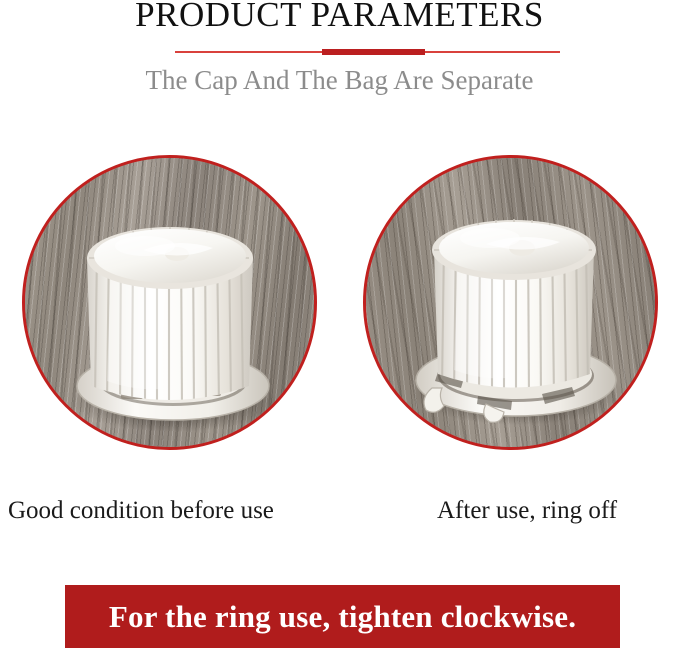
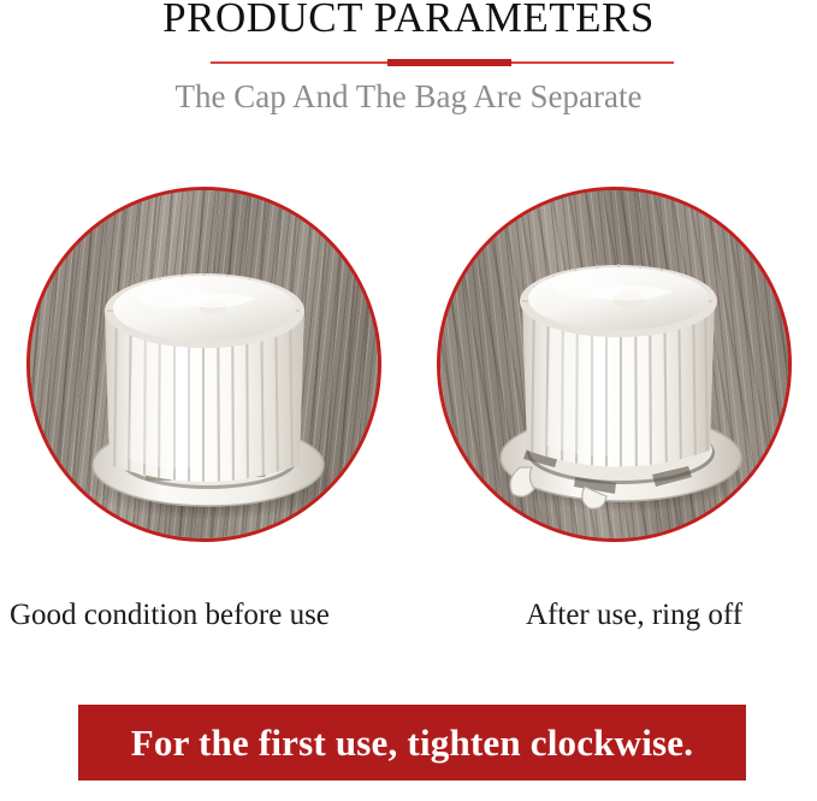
  PRODUCT PARAMETERS
  The Cap And The Bag Are Separate
  Good condition before use
  After use, ring off
- For the ring use, tighten clockwise.
+ For the first use, tighten clockwise.
